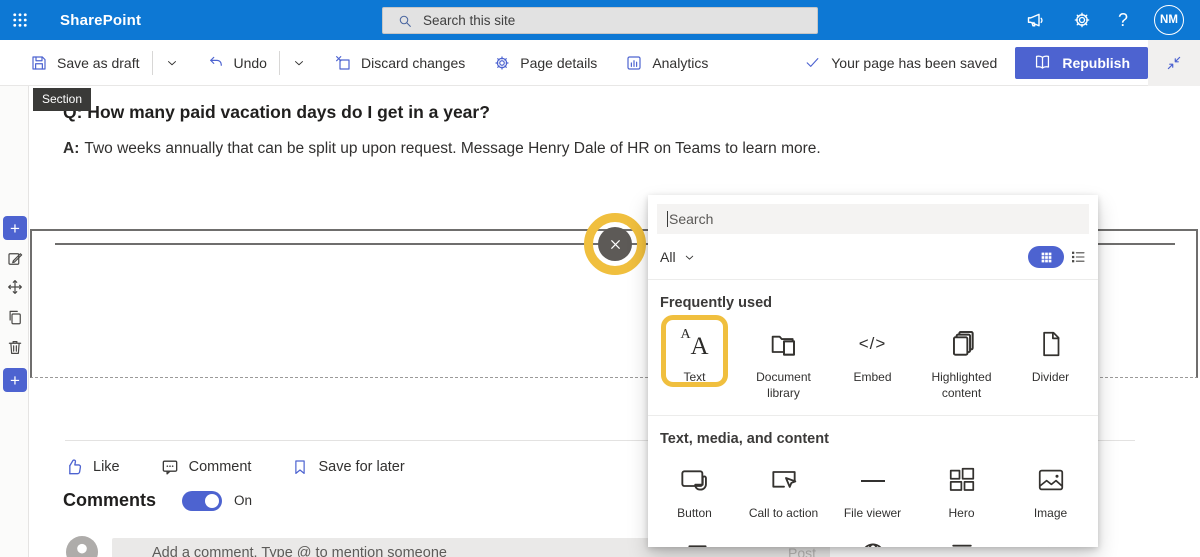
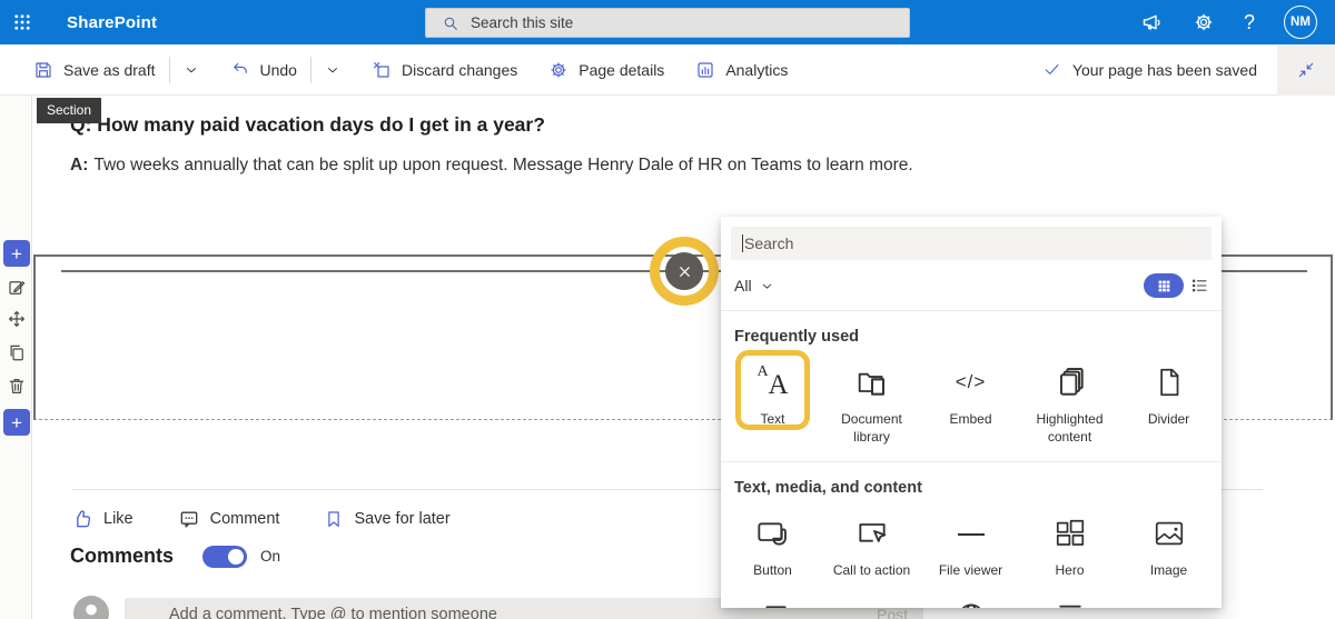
  SharePoint
  Search this site
  ?
  NM
  Save as draft
  Undo
  Discard changes
  Page details
  Analytics
  Your page has been saved
- Republish
  +
  +
  Section
  Q: How many paid vacation days do I get in a year?
  A: Two weeks annually that can be split up upon request. Message Henry Dale of HR on Teams to learn more.
  Like
  Comment
  Save for later
  Comments
  On
  Add a comment. Type @ to mention someone
  Post
  Search
  All
  Frequently used
  A
  A
  Text
  Document library
  </>
  Embed
  Highlighted content
  Divider
  Text, media, and content
  Button
  Call to action
  File viewer
  Hero
  Image
